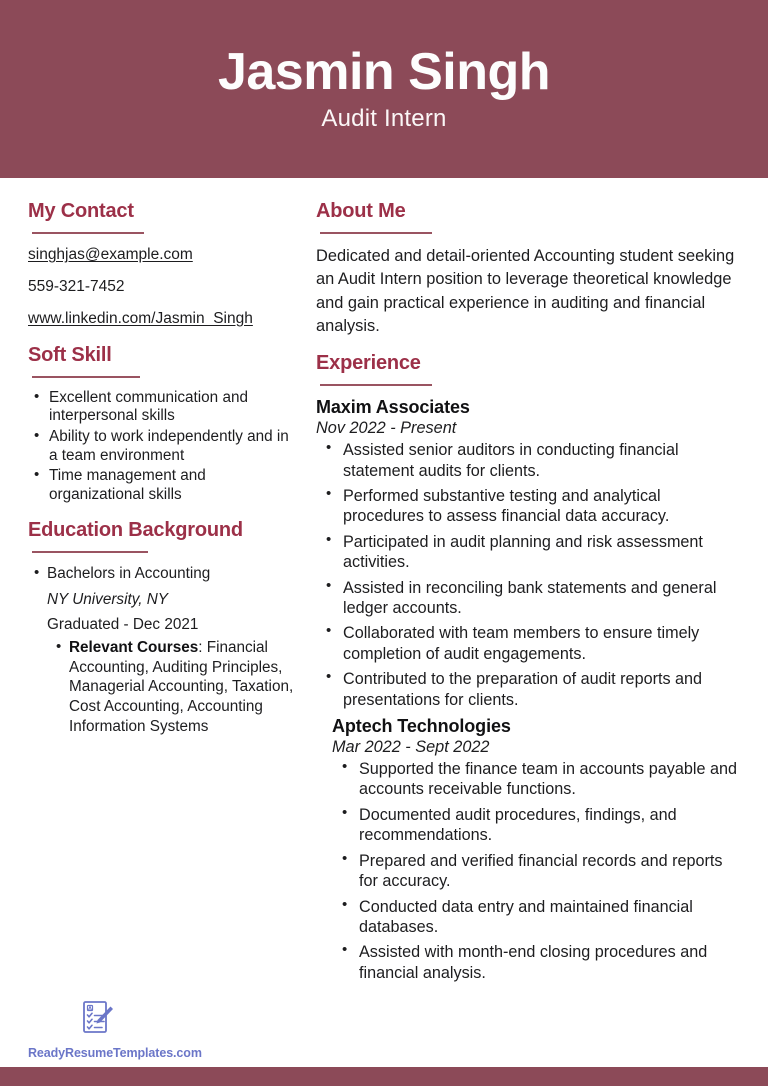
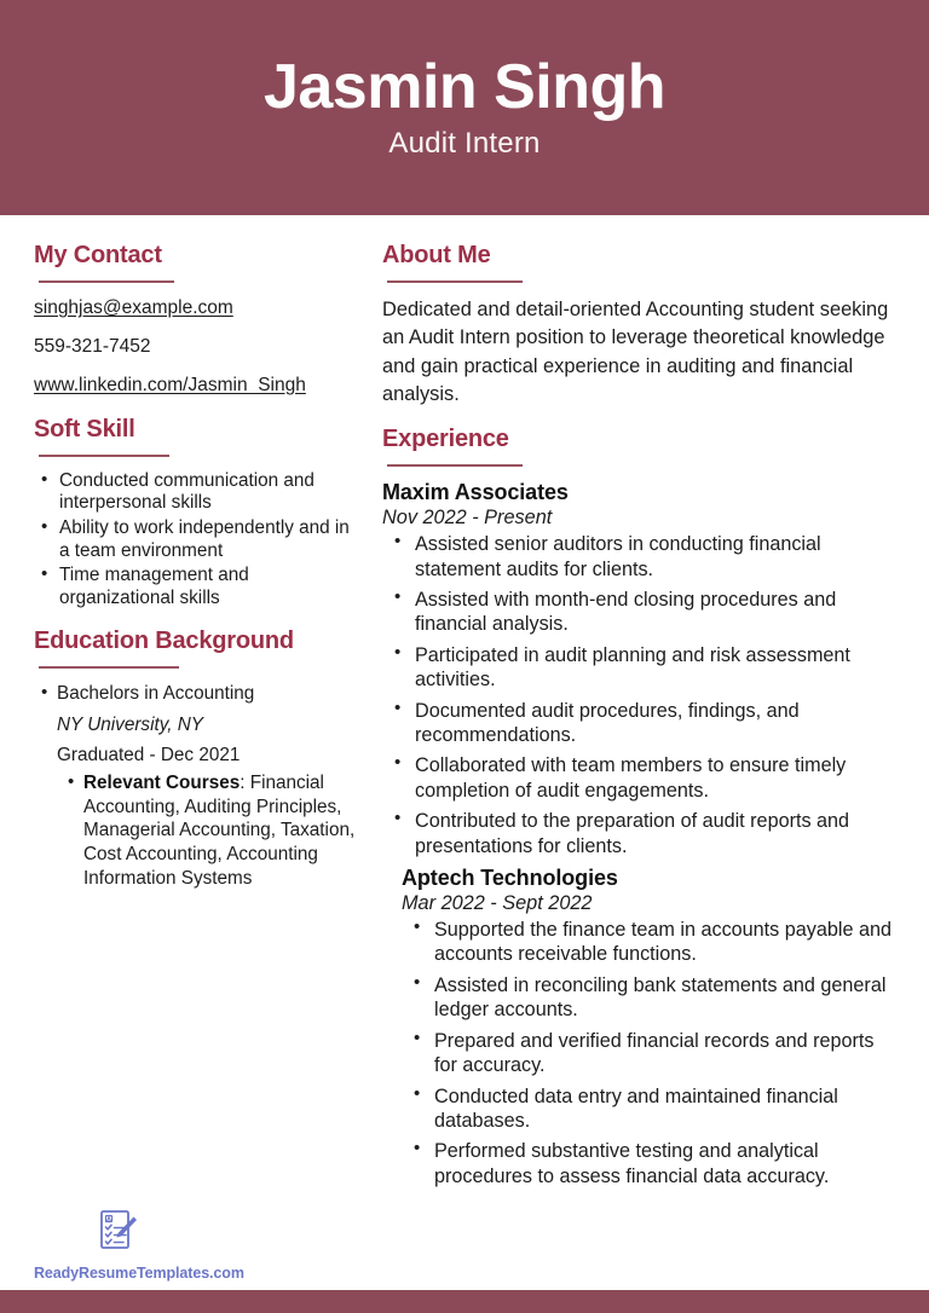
  Jasmin Singh
  Audit Intern
  My Contact
  singhjas@example.com
  559-321-7452
  www.linkedin.com/Jasmin_Singh
  Soft Skill
- Excellent communication and interpersonal skills
+ Conducted communication and interpersonal skills
  Ability to work independently and in a team environment
  Time management and organizational skills
  Education Background
  Bachelors in Accounting
  NY University, NY
  Graduated - Dec 2021
  Relevant Courses: Financial Accounting, Auditing Principles, Managerial Accounting, Taxation, Cost Accounting, Accounting Information Systems
  About Me
  Dedicated and detail-oriented Accounting student seeking an Audit Intern position to leverage theoretical knowledge and gain practical experience in auditing and financial analysis.
  Experience
  Maxim Associates
  Nov 2022 - Present
  Assisted senior auditors in conducting financial statement audits for clients.
- Performed substantive testing and analytical procedures to assess financial data accuracy.
+ Assisted with month-end closing procedures and financial analysis.
  Participated in audit planning and risk assessment activities.
- Assisted in reconciling bank statements and general ledger accounts.
+ Documented audit procedures, findings, and recommendations.
  Collaborated with team members to ensure timely completion of audit engagements.
  Contributed to the preparation of audit reports and presentations for clients.
  Aptech Technologies
  Mar 2022 - Sept 2022
  Supported the finance team in accounts payable and accounts receivable functions.
- Documented audit procedures, findings, and recommendations.
+ Assisted in reconciling bank statements and general ledger accounts.
  Prepared and verified financial records and reports for accuracy.
  Conducted data entry and maintained financial databases.
- Assisted with month-end closing procedures and financial analysis.
+ Performed substantive testing and analytical procedures to assess financial data accuracy.
  ReadyResumeTemplates.com
